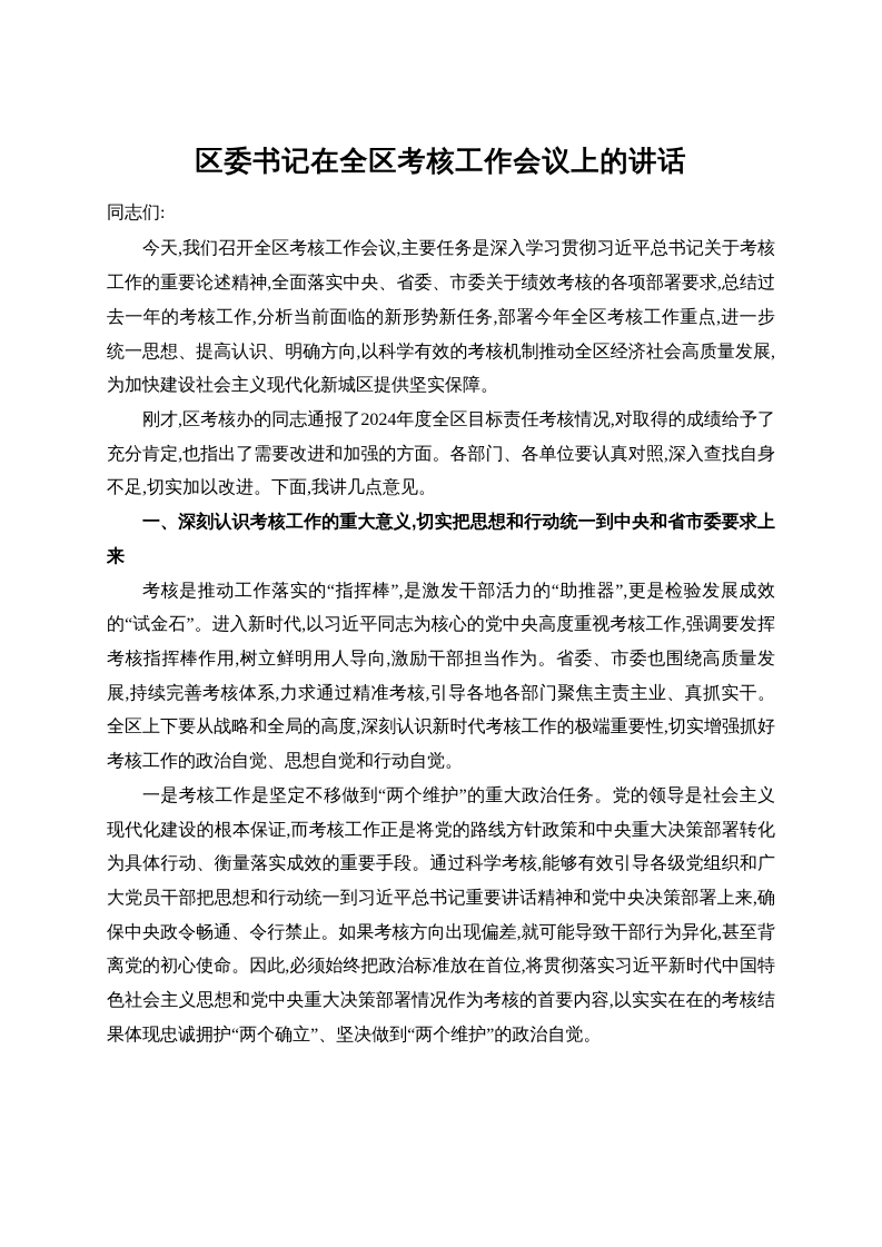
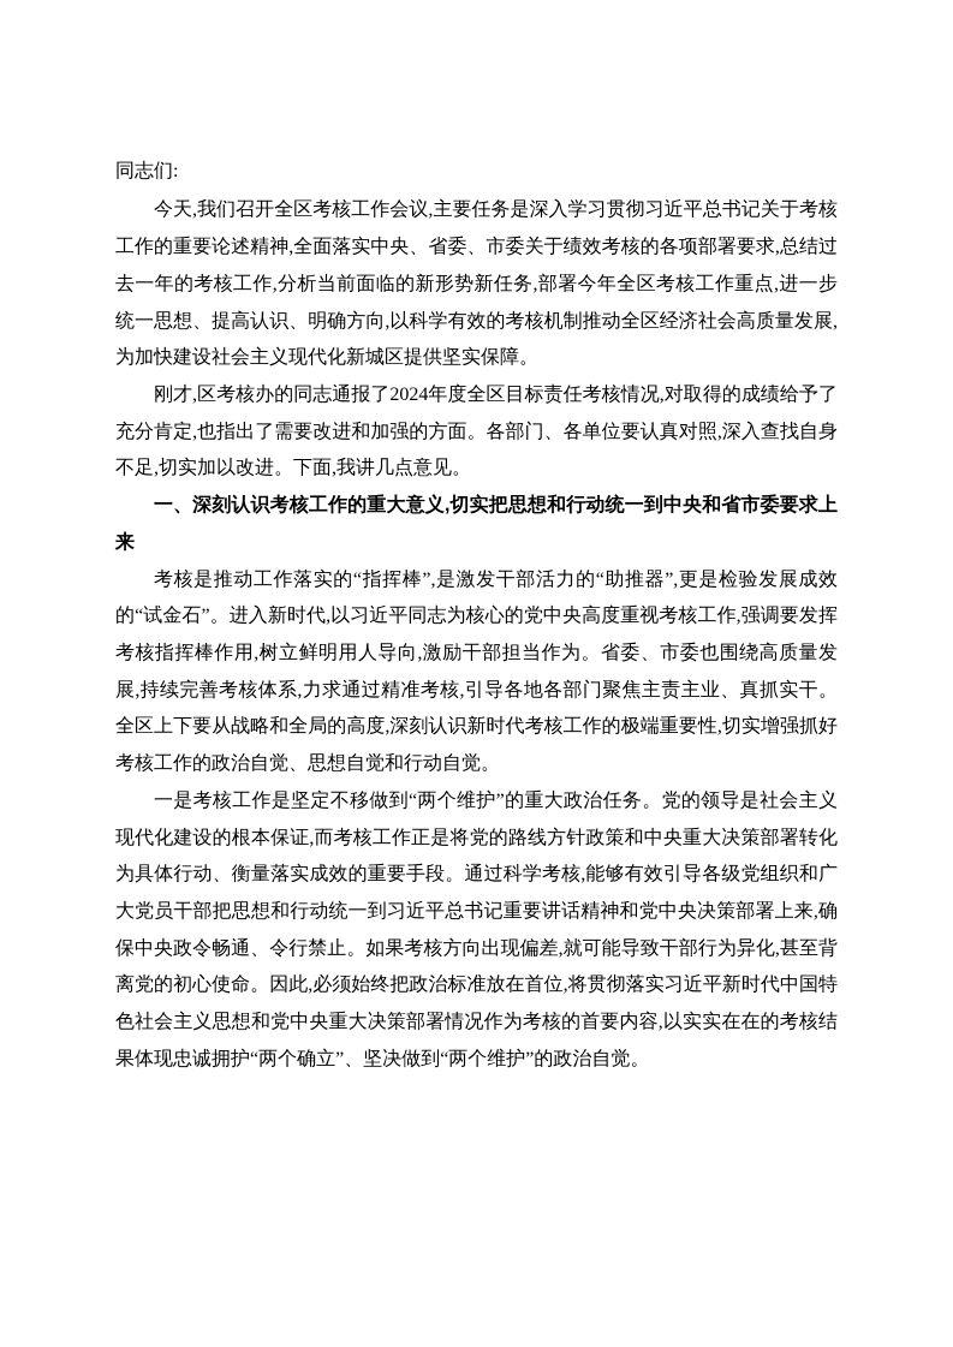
- 区委书记在全区考核工作会议上的讲话
  同志们:
  今天,我们召开全区考核工作会议,主要任务是深入学习贯彻习近平总书记关于考核工作的重要论述精神,全面落实中央、省委、市委关于绩效考核的各项部署要求,总结过去一年的考核工作,分析当前面临的新形势新任务,部署今年全区考核工作重点,进一步统一思想、提高认识、明确方向,以科学有效的考核机制推动全区经济社会高质量发展,为加快建设社会主义现代化新城区提供坚实保障。
  刚才,区考核办的同志通报了2024年度全区目标责任考核情况,对取得的成绩给予了充分肯定,也指出了需要改进和加强的方面。各部门、各单位要认真对照,深入查找自身不足,切实加以改进。下面,我讲几点意见。
  一、深刻认识考核工作的重大意义,切实把思想和行动统一到中央和省市委要求上来
  考核是推动工作落实的“指挥棒”,是激发干部活力的“助推器”,更是检验发展成效的“试金石”。进入新时代,以习近平同志为核心的党中央高度重视考核工作,强调要发挥考核指挥棒作用,树立鲜明用人导向,激励干部担当作为。省委、市委也围绕高质量发展,持续完善考核体系,力求通过精准考核,引导各地各部门聚焦主责主业、真抓实干。全区上下要从战略和全局的高度,深刻认识新时代考核工作的极端重要性,切实增强抓好考核工作的政治自觉、思想自觉和行动自觉。
  一是考核工作是坚定不移做到“两个维护”的重大政治任务。党的领导是社会主义现代化建设的根本保证,而考核工作正是将党的路线方针政策和中央重大决策部署转化为具体行动、衡量落实成效的重要手段。通过科学考核,能够有效引导各级党组织和广大党员干部把思想和行动统一到习近平总书记重要讲话精神和党中央决策部署上来,确保中央政令畅通、令行禁止。如果考核方向出现偏差,就可能导致干部行为异化,甚至背离党的初心使命。因此,必须始终把政治标准放在首位,将贯彻落实习近平新时代中国特色社会主义思想和党中央重大决策部署情况作为考核的首要内容,以实实在在的考核结果体现忠诚拥护“两个确立”、坚决做到“两个维护”的政治自觉。
